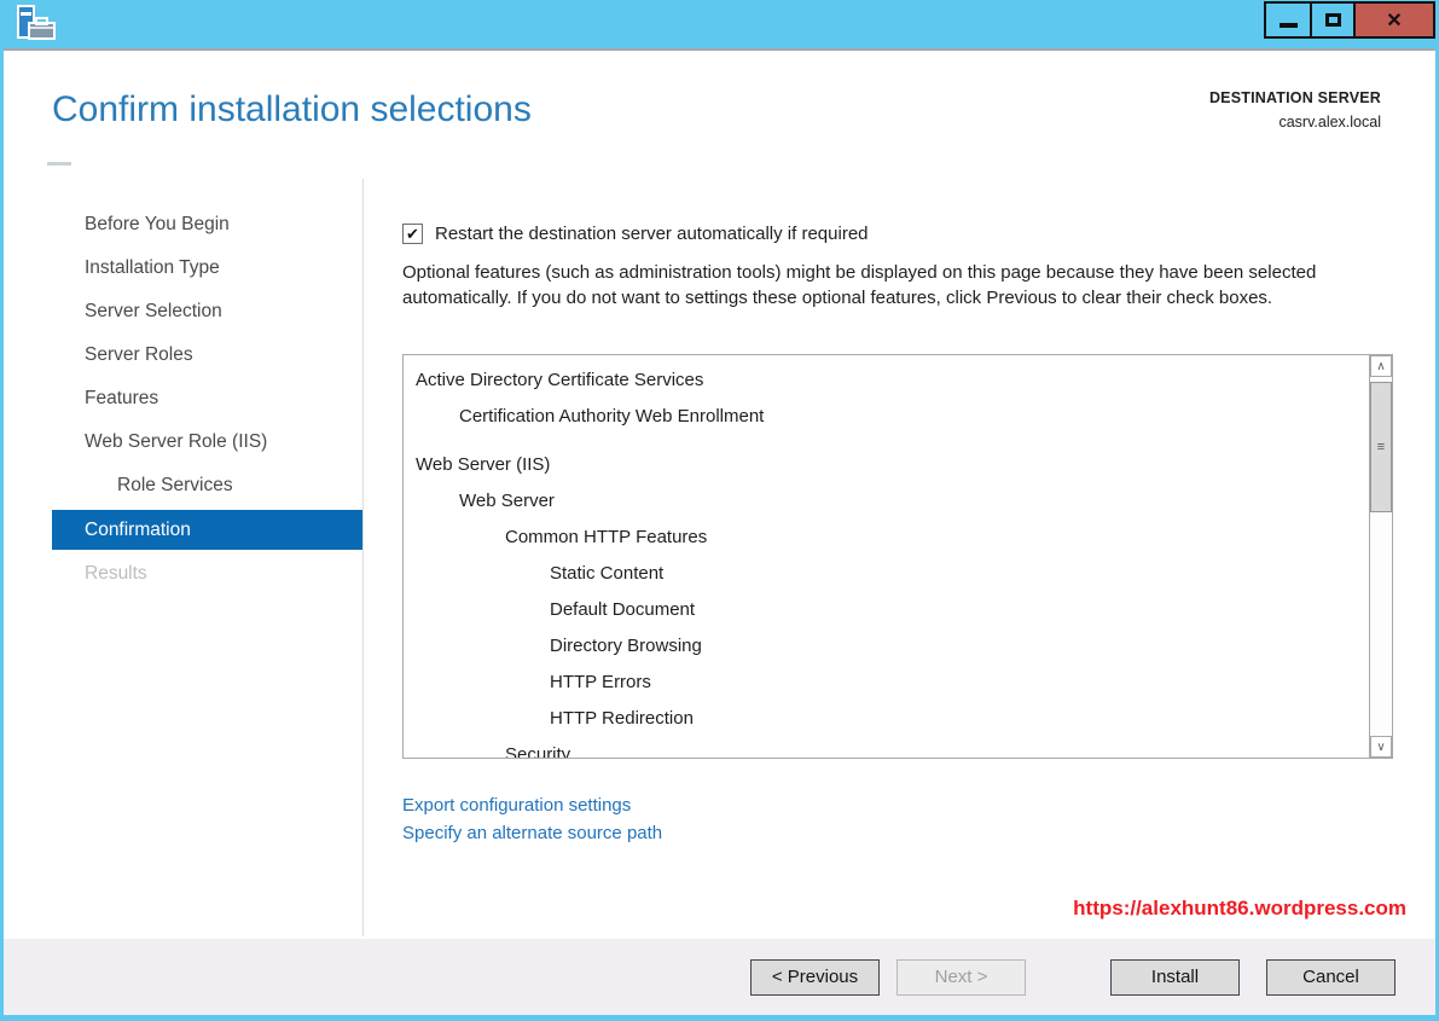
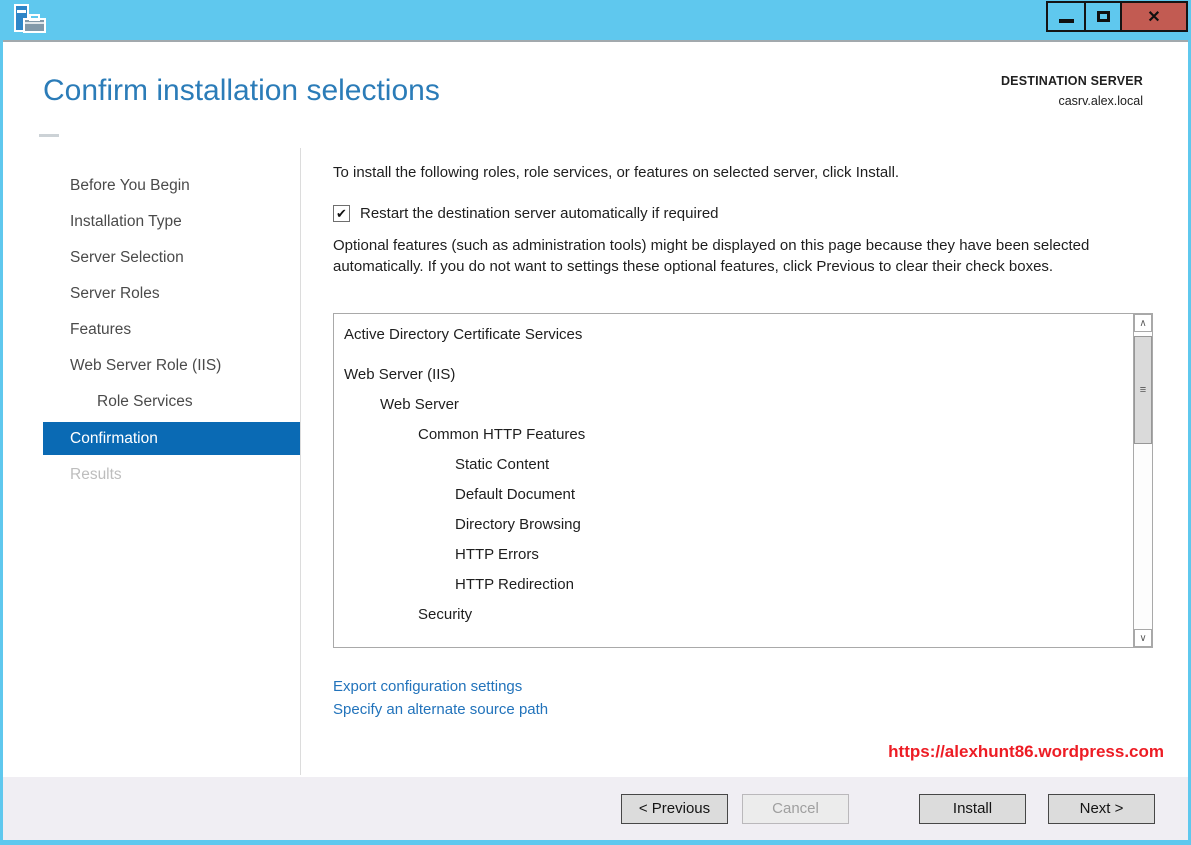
  ✕
  Confirm installation selections
  DESTINATION SERVER
  casrv.alex.local
  Before You Begin
  Installation Type
  Server Selection
  Server Roles
  Features
  Web Server Role (IIS)
  Role Services
  Confirmation
  Results
+ To install the following roles, role services, or features on selected server, click Install.
  ✔
  Restart the destination server automatically if required
  Optional features (such as administration tools) might be displayed on this page because they have been selected automatically. If you do not want to settings these optional features, click Previous to clear their check boxes.
  Active Directory Certificate Services
- Certification Authority Web Enrollment
  Web Server (IIS)
  Web Server
  Common HTTP Features
  Static Content
  Default Document
  Directory Browsing
  HTTP Errors
  HTTP Redirection
  Security
  ∧
  ≡
  ∨
  Export configuration settings
  Specify an alternate source path
  https://alexhunt86.wordpress.com
  < Previous
- Next >
+ Cancel
  Install
- Cancel
+ Next >
